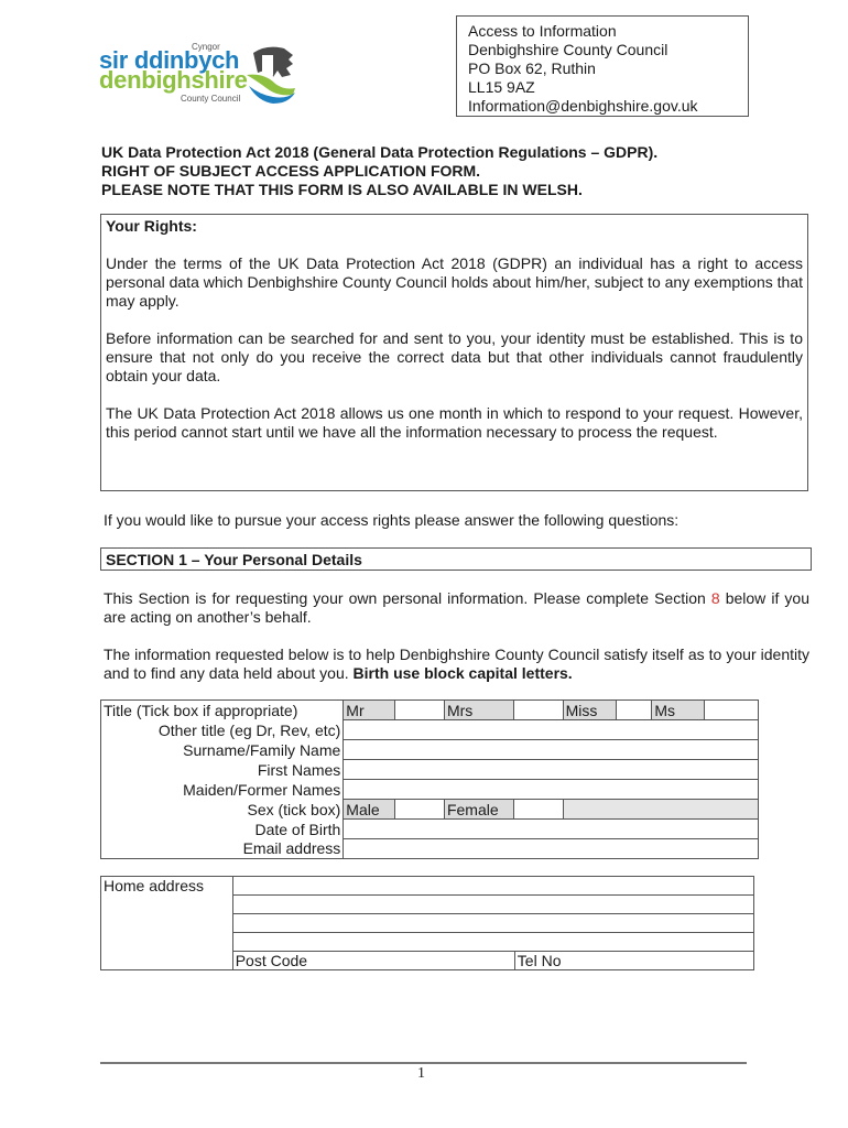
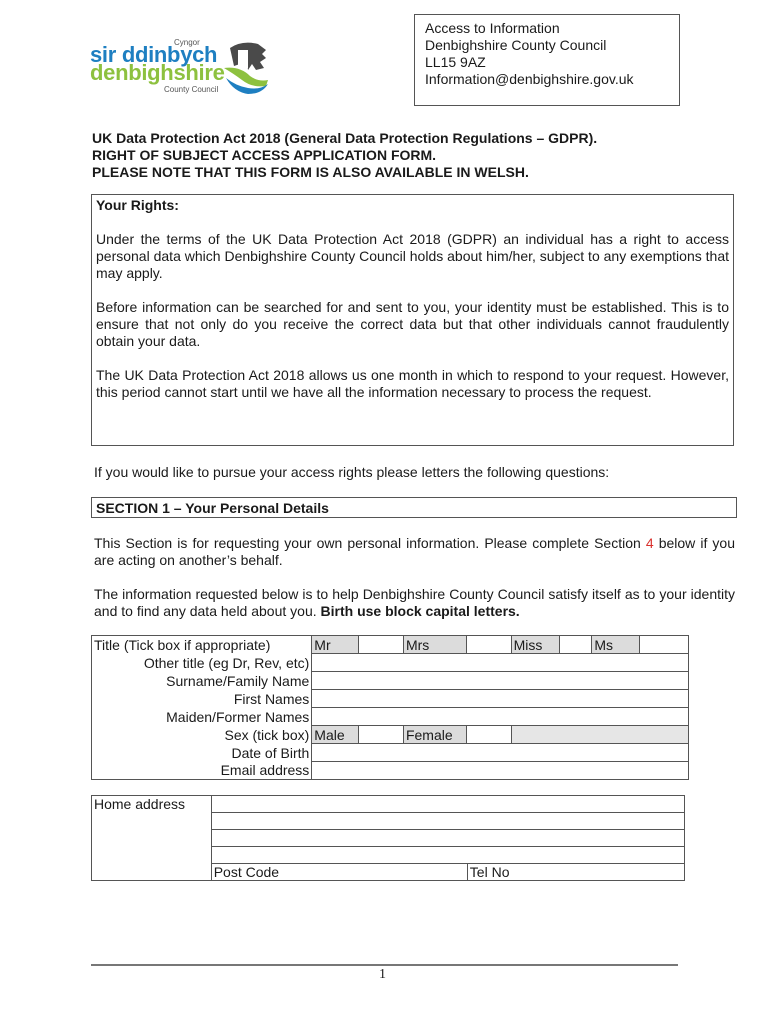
  Cyngor
  sir ddinbych
  denbighshire
  County Council
  Access to Information
  Denbighshire County Council
- PO Box 62, Ruthin
  LL15 9AZ
  Information@denbighshire.gov.uk
  UK Data Protection Act 2018 (General Data Protection Regulations – GDPR).
  RIGHT OF SUBJECT ACCESS APPLICATION FORM.
  PLEASE NOTE THAT THIS FORM IS ALSO AVAILABLE IN WELSH.
  Your Rights:
  Under the terms of the UK Data Protection Act 2018 (GDPR) an individual has a right to access personal data which Denbighshire County Council holds about him/her, subject to any exemptions that may apply.
  Before information can be searched for and sent to you, your identity must be established. This is to ensure that not only do you receive the correct data but that other individuals cannot fraudulently obtain your data.
  The UK Data Protection Act 2018 allows us one month in which to respond to your request. However, this period cannot start until we have all the information necessary to process the request.
- If you would like to pursue your access rights please answer the following questions:
+ If you would like to pursue your access rights please letters the following questions:
  SECTION 1 – Your Personal Details
- This Section is for requesting your own personal information. Please complete Section 8 below if you are acting on another’s behalf.
+ This Section is for requesting your own personal information. Please complete Section 4 below if you are acting on another’s behalf.
  The information requested below is to help Denbighshire County Council satisfy itself as to your identity and to find any data held about you. Birth use block capital letters.
  Title (Tick box if appropriate)	Mr		Mrs		Miss		Ms
  Other title (eg Dr, Rev, etc)
  Surname/Family Name
  First Names
  Maiden/Former Names
  Sex (tick box)	Male		Female
  Date of Birth
  Email address
  Home address
  Post Code	Tel No
  1
